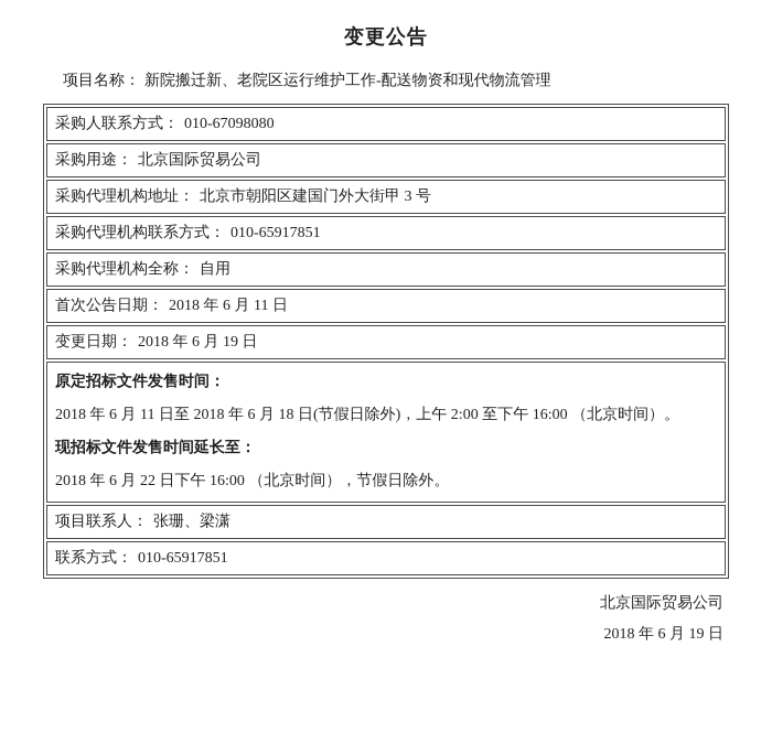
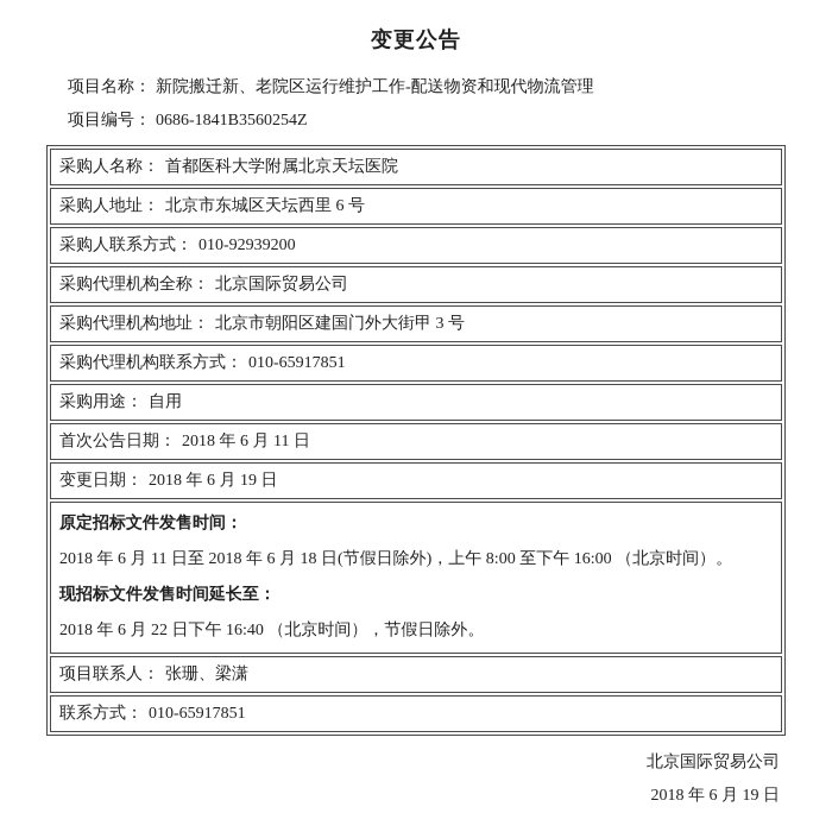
  变更公告
  项目名称： 新院搬迁新、老院区运行维护工作-配送物资和现代物流管理
+ 项目编号： 0686-1841B3560254Z
+ 采购人名称： 首都医科大学附属北京天坛医院
+ 采购人地址： 北京市东城区天坛西里 6 号
- 采购人联系方式： 010-67098080
+ 采购人联系方式： 010-92939200
- 采购用途： 北京国际贸易公司
+ 采购代理机构全称： 北京国际贸易公司
  采购代理机构地址： 北京市朝阳区建国门外大街甲 3 号
  采购代理机构联系方式： 010-65917851
- 采购代理机构全称： 自用
+ 采购用途： 自用
  首次公告日期： 2018 年 6 月 11 日
  变更日期： 2018 年 6 月 19 日
  原定招标文件发售时间：
- 2018 年 6 月 11 日至 2018 年 6 月 18 日(节假日除外)，上午 2:00 至下午 16:00 （北京时间）。
+ 2018 年 6 月 11 日至 2018 年 6 月 18 日(节假日除外)，上午 8:00 至下午 16:00 （北京时间）。
  现招标文件发售时间延长至：
- 2018 年 6 月 22 日下午 16:00 （北京时间），节假日除外。
+ 2018 年 6 月 22 日下午 16:40 （北京时间），节假日除外。
  项目联系人： 张珊、梁潇
  联系方式： 010-65917851
  北京国际贸易公司
  2018 年 6 月 19 日
